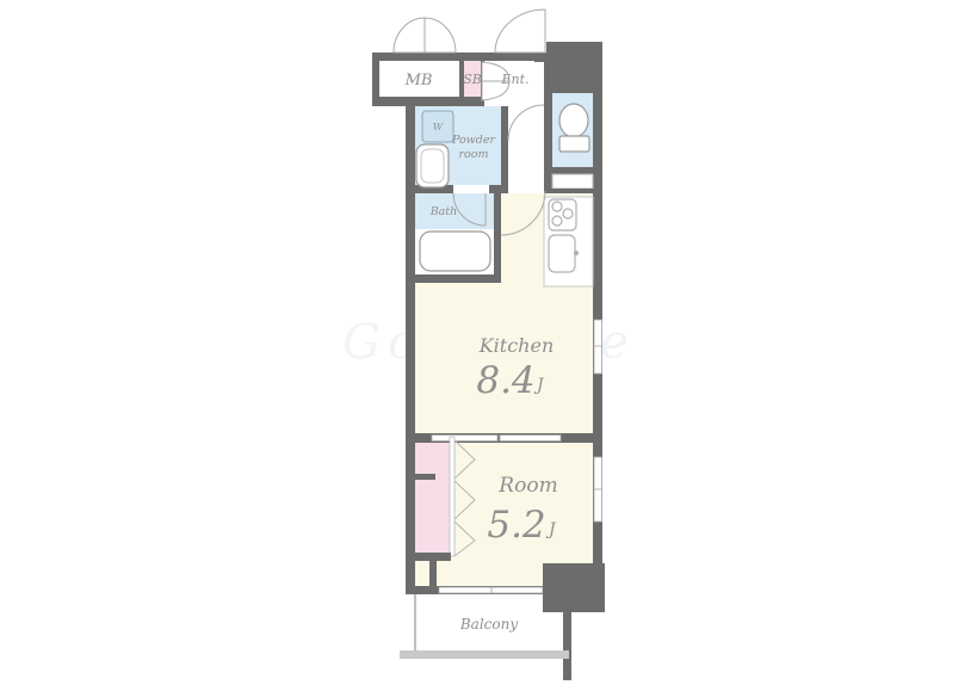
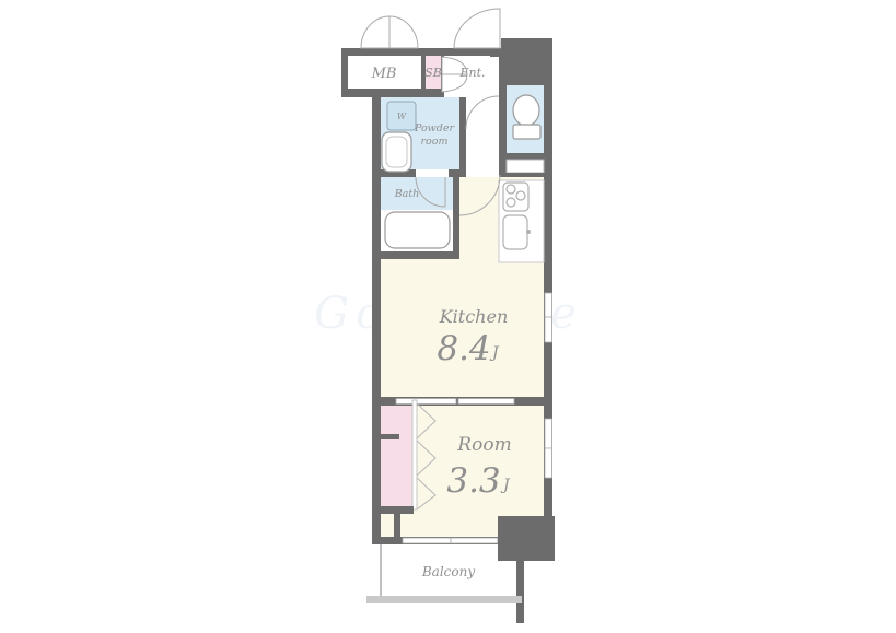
  MB
  SB
  Ent.
  W
  Powder
  room
  Bath
  Kitchen
  8.4
  J
  Room
- 5.2
+ 3.3
  J
  Balcony
